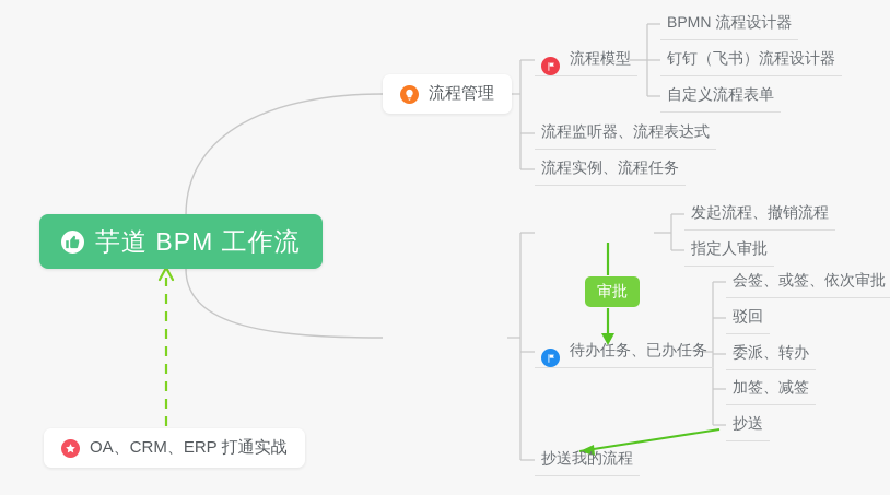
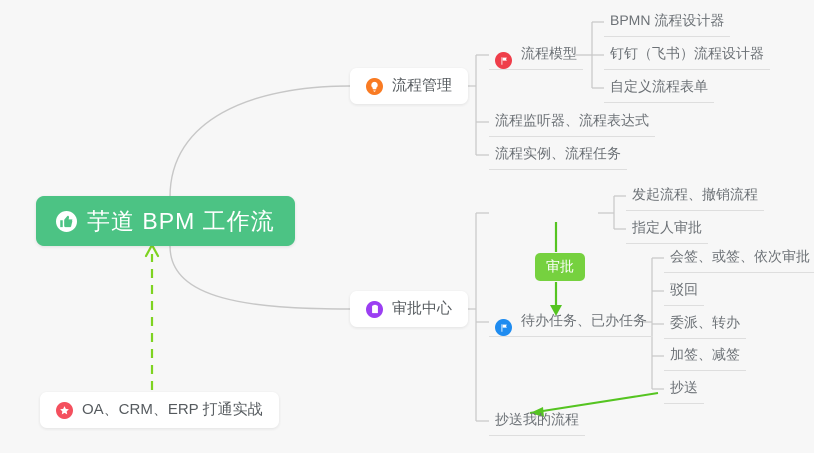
  芋道 BPM 工作流
  流程管理
  流程模型
  BPMN 流程设计器
  钉钉（飞书）流程设计器
  自定义流程表单
  流程监听器、流程表达式
  流程实例、流程任务
+ 审批中心
  发起流程、撤销流程
  指定人审批
  审批
  待办任务、已办任务
  会签、或签、依次审批
  驳回
  委派、转办
  加签、减签
  抄送
  抄送我的流程
  OA、CRM、ERP 打通实战
